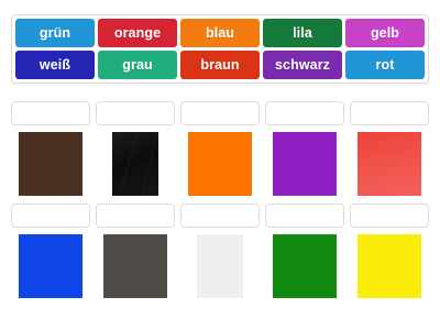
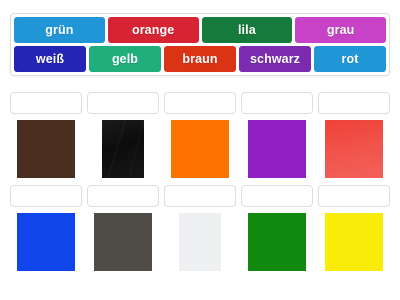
  grün
  orange
- blau
  lila
- gelb
+ grau
  weiß
- grau
+ gelb
  braun
  schwarz
  rot
